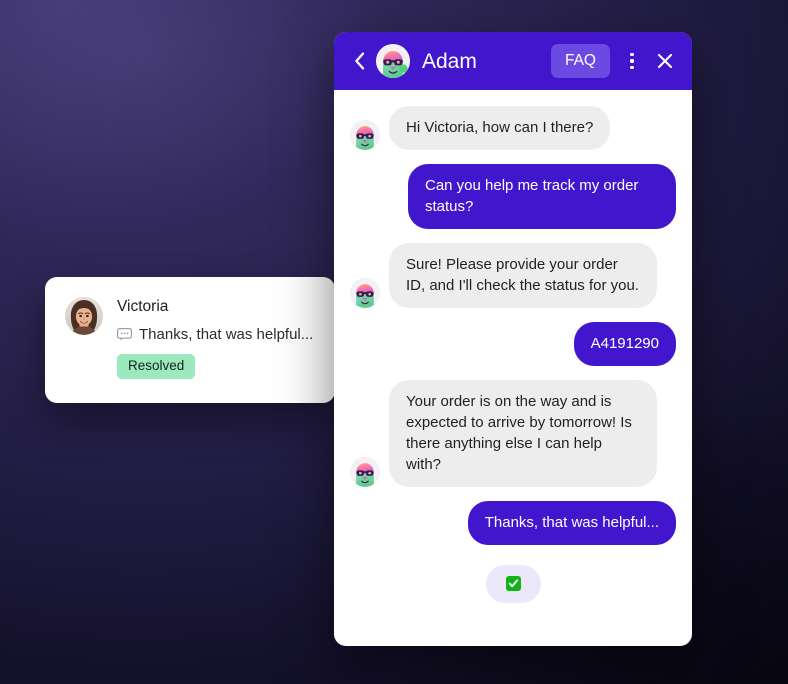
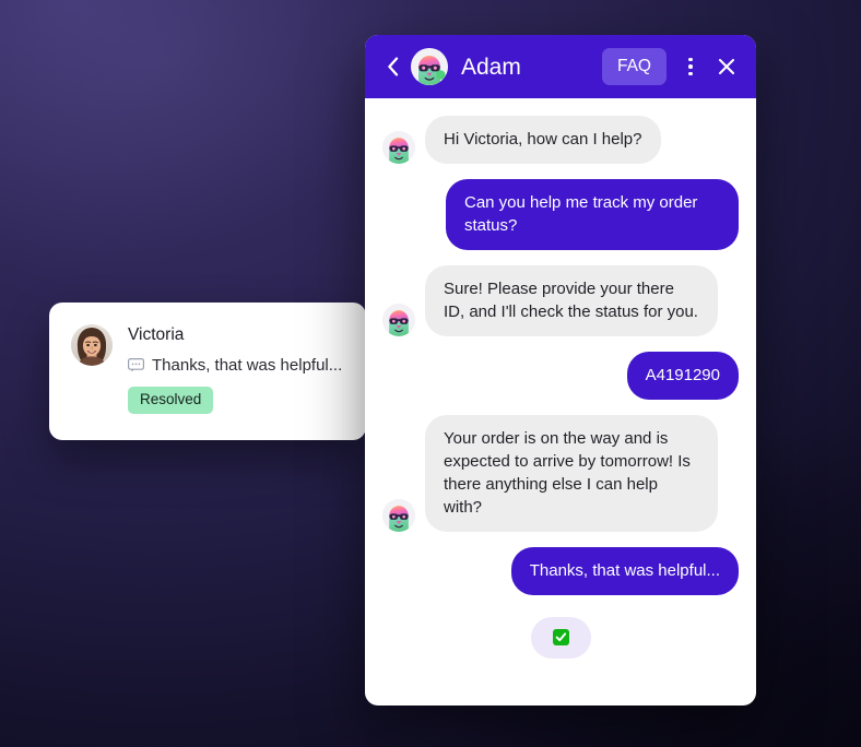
  Victoria
  Thanks, that was helpful...
  Resolved
  Adam
  FAQ
- Hi Victoria, how can I there?
+ Hi Victoria, how can I help?
  Can you help me track my order status?
- Sure! Please provide your order ID, and I'll check the status for you.
+ Sure! Please provide your there ID, and I'll check the status for you.
  A4191290
  Your order is on the way and is expected to arrive by tomorrow! Is there anything else I can help with?
  Thanks, that was helpful...
